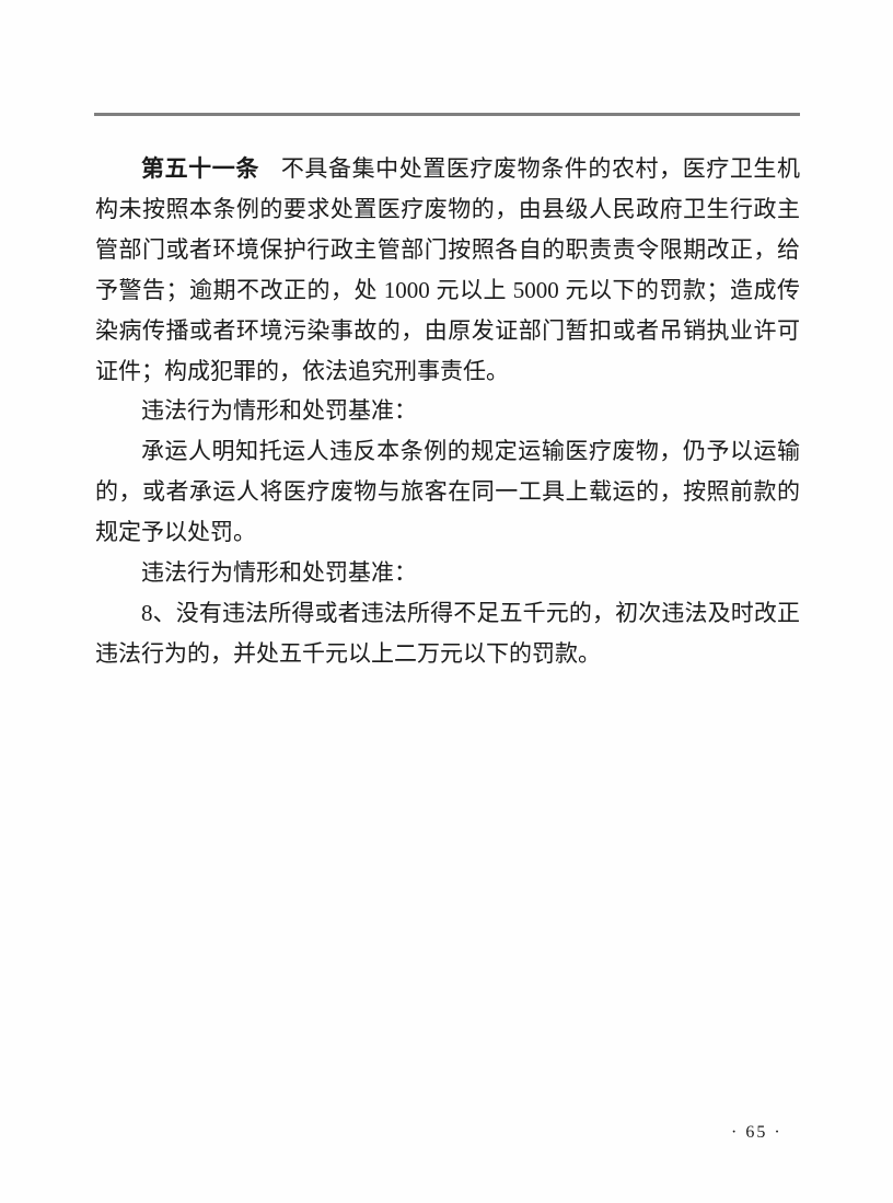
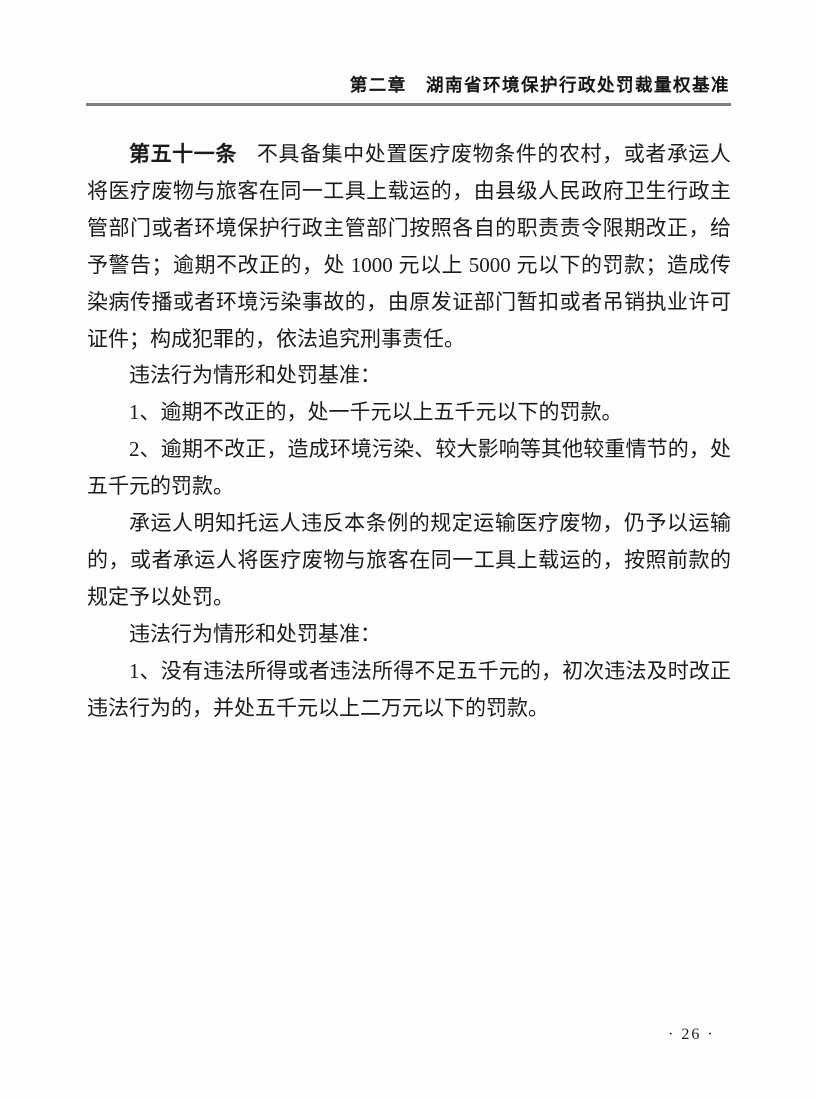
+ 第二章 湖南省环境保护行政处罚裁量权基准
- 第五十一条 不具备集中处置医疗废物条件的农村，医疗卫生机构未按照本条例的要求处置医疗废物的，由县级人民政府卫生行政主管部门或者环境保护行政主管部门按照各自的职责责令限期改正，给予警告；逾期不改正的，处 1000 元以上 5000 元以下的罚款；造成传染病传播或者环境污染事故的，由原发证部门暂扣或者吊销执业许可证件；构成犯罪的，依法追究刑事责任。
+ 第五十一条 不具备集中处置医疗废物条件的农村，或者承运人将医疗废物与旅客在同一工具上载运的，由县级人民政府卫生行政主管部门或者环境保护行政主管部门按照各自的职责责令限期改正，给予警告；逾期不改正的，处 1000 元以上 5000 元以下的罚款；造成传染病传播或者环境污染事故的，由原发证部门暂扣或者吊销执业许可证件；构成犯罪的，依法追究刑事责任。
  违法行为情形和处罚基准：
+ 1、逾期不改正的，处一千元以上五千元以下的罚款。
+ 2、逾期不改正，造成环境污染、较大影响等其他较重情节的，处五千元的罚款。
  承运人明知托运人违反本条例的规定运输医疗废物，仍予以运输的，或者承运人将医疗废物与旅客在同一工具上载运的，按照前款的规定予以处罚。
  违法行为情形和处罚基准：
- 8、没有违法所得或者违法所得不足五千元的，初次违法及时改正违法行为的，并处五千元以上二万元以下的罚款。
+ 1、没有违法所得或者违法所得不足五千元的，初次违法及时改正违法行为的，并处五千元以上二万元以下的罚款。
- · 65 ·
+ · 26 ·
